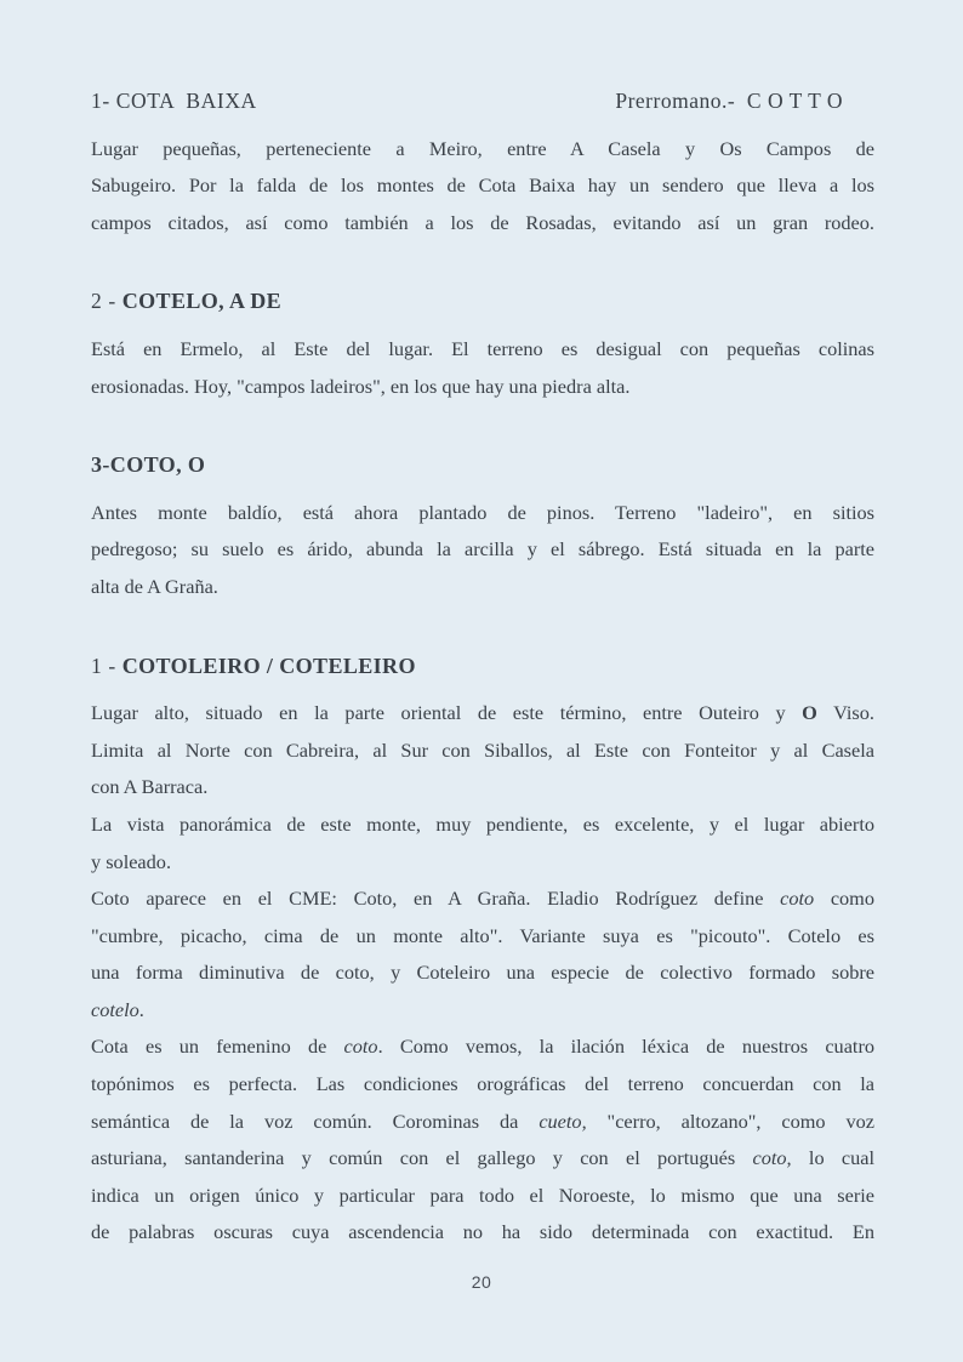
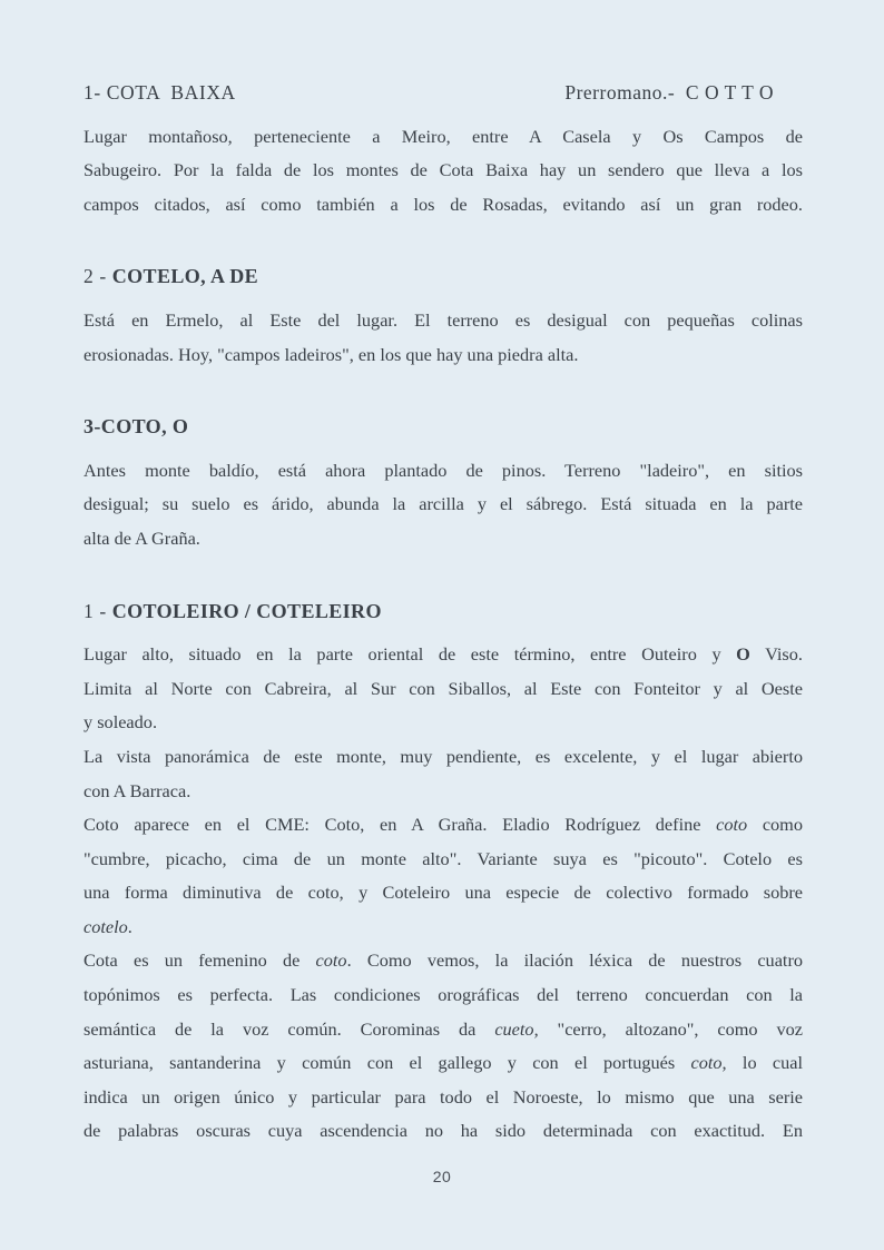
  1- COTA BAIXA
  Prerromano.- C O T T O
- Lugar pequeñas, perteneciente a Meiro, entre A Casela y Os Campos de
+ Lugar montañoso, perteneciente a Meiro, entre A Casela y Os Campos de
  Sabugeiro. Por la falda de los montes de Cota Baixa hay un sendero que lleva a los
  campos citados, así como también a los de Rosadas, evitando así un gran rodeo.
  2 - COTELO, A DE
  Está en Ermelo, al Este del lugar. El terreno es desigual con pequeñas colinas
  erosionadas. Hoy, "campos ladeiros", en los que hay una piedra alta.
  3-COTO, O
  Antes monte baldío, está ahora plantado de pinos. Terreno "ladeiro", en sitios
- pedregoso; su suelo es árido, abunda la arcilla y el sábrego. Está situada en la parte
+ desigual; su suelo es árido, abunda la arcilla y el sábrego. Está situada en la parte
  alta de A Graña.
  1 - COTOLEIRO / COTELEIRO
  Lugar alto, situado en la parte oriental de este término, entre Outeiro y O Viso.
- Limita al Norte con Cabreira, al Sur con Siballos, al Este con Fonteitor y al Casela
+ Limita al Norte con Cabreira, al Sur con Siballos, al Este con Fonteitor y al Oeste
- con A Barraca.
+ y soleado.
  La vista panorámica de este monte, muy pendiente, es excelente, y el lugar abierto
- y soleado.
+ con A Barraca.
  Coto aparece en el CME: Coto, en A Graña. Eladio Rodríguez define coto como
  "cumbre, picacho, cima de un monte alto". Variante suya es "picouto". Cotelo es
  una forma diminutiva de coto, y Coteleiro una especie de colectivo formado sobre
  cotelo.
  Cota es un femenino de coto. Como vemos, la ilación léxica de nuestros cuatro
  topónimos es perfecta. Las condiciones orográficas del terreno concuerdan con la
  semántica de la voz común. Corominas da cueto, "cerro, altozano", como voz
  asturiana, santanderina y común con el gallego y con el portugués coto, lo cual
  indica un origen único y particular para todo el Noroeste, lo mismo que una serie
  de palabras oscuras cuya ascendencia no ha sido determinada con exactitud. En
  20
